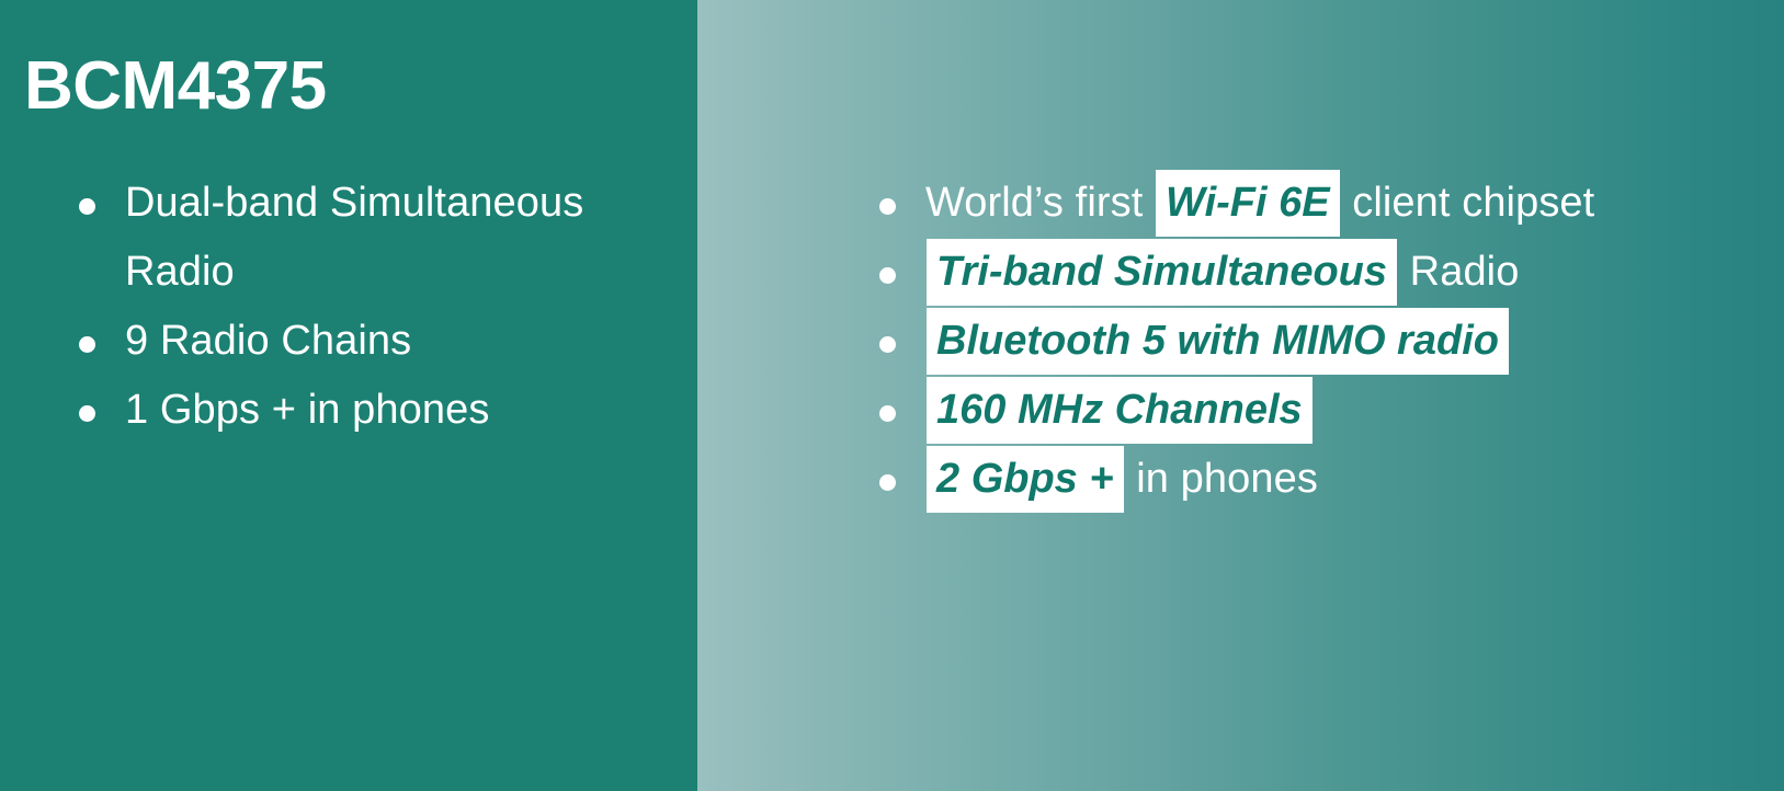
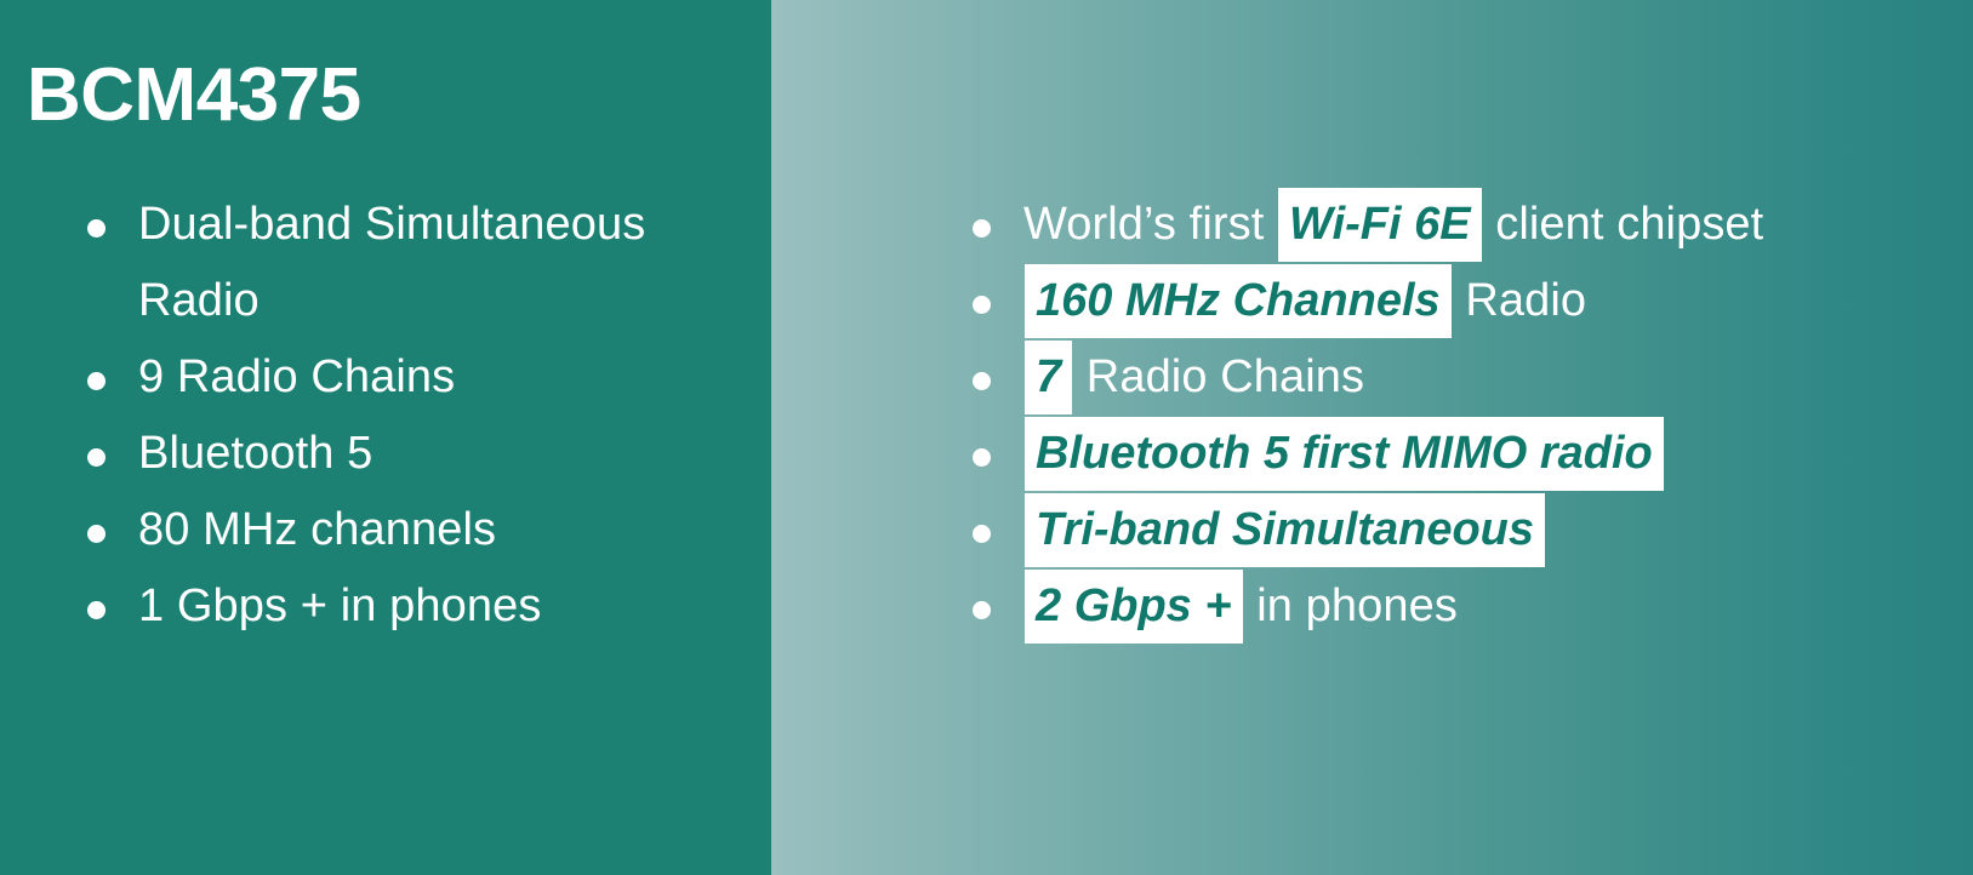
  BCM4375
  Dual-band Simultaneous Radio
  9 Radio Chains
+ Bluetooth 5
+ 80 MHz channels
  1 Gbps + in phones
  World’s first Wi-Fi 6E client chipset
- Tri-band Simultaneous Radio
+ 160 MHz Channels Radio
+ 7 Radio Chains
- Bluetooth 5 with MIMO radio
+ Bluetooth 5 first MIMO radio
- 160 MHz Channels
+ Tri-band Simultaneous
  2 Gbps + in phones
